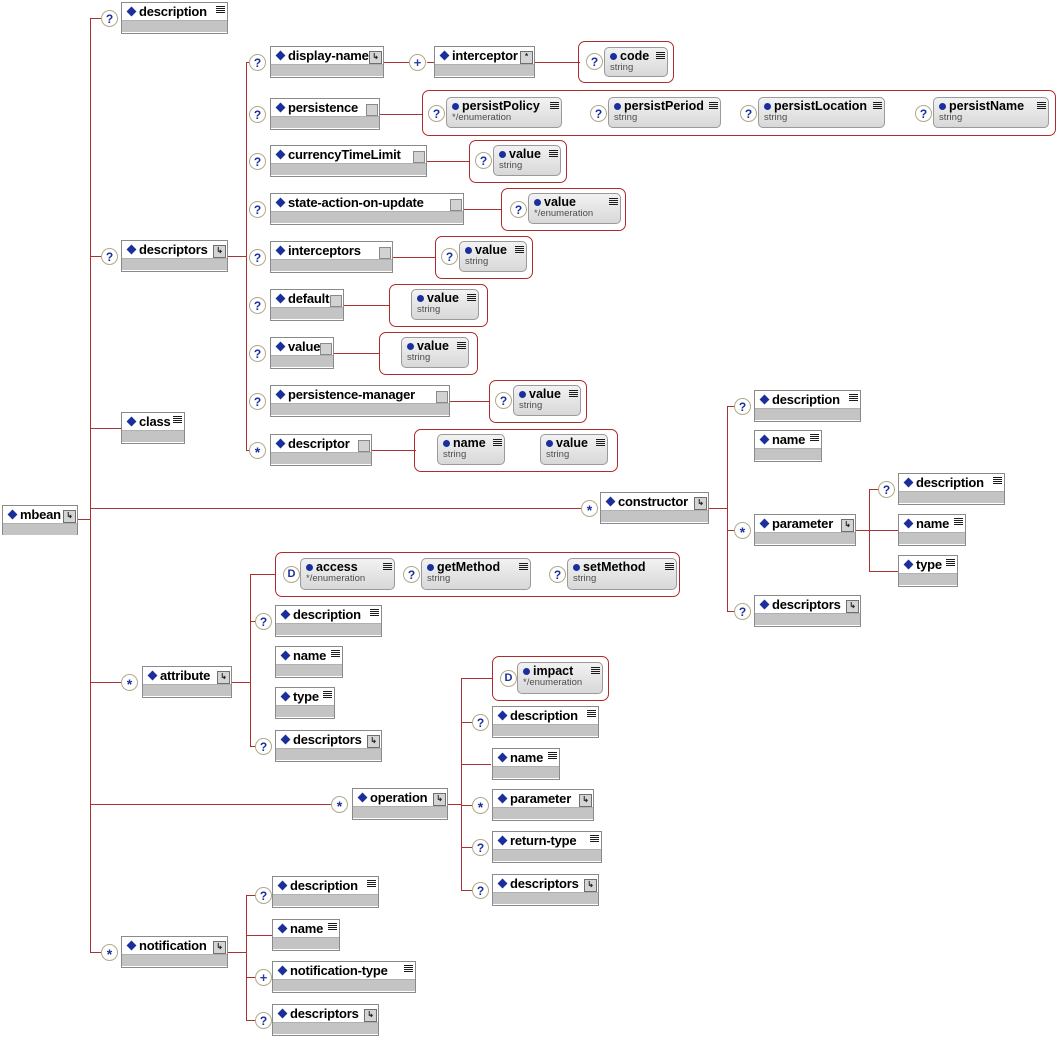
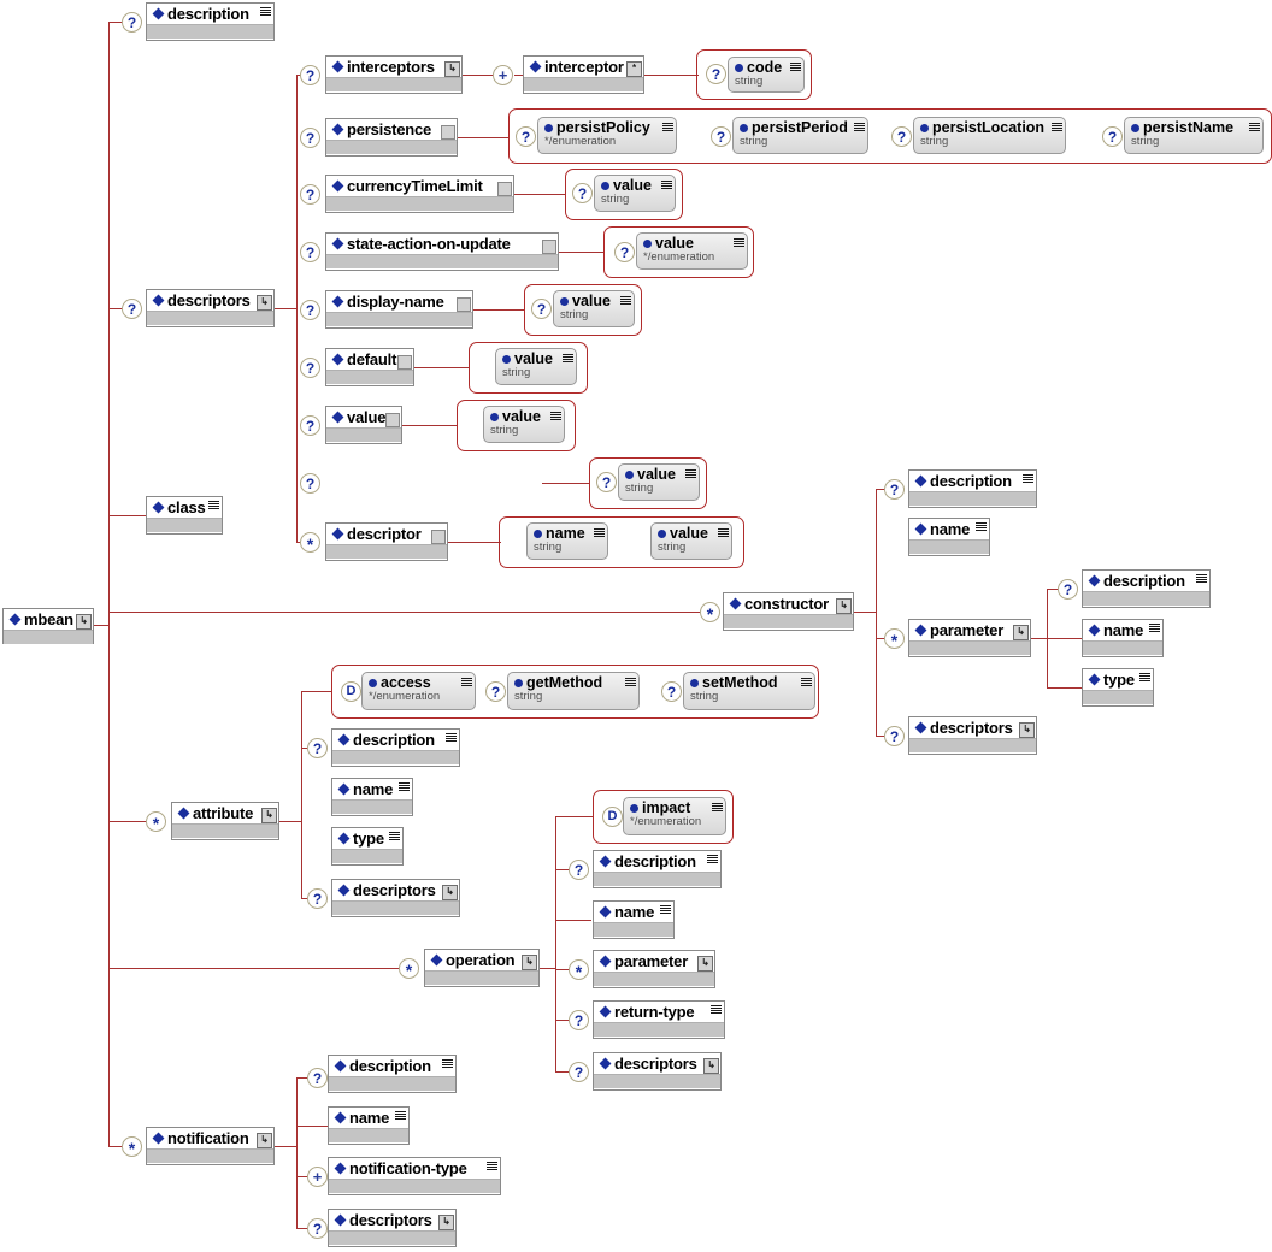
  mbean
  ↳
  ?
  description
  ?
  descriptors
  ↳
  class
  ?
- display-name
+ interceptors
  ↳
  +
  interceptor
  *
  ?
  code
  string
  ?
  persistence
  ?
  persistPolicy
  */enumeration
  ?
  persistPeriod
  string
  ?
  persistLocation
  string
  ?
  persistName
  string
  ?
  currencyTimeLimit
  ?
  value
  string
  ?
  state-action-on-update
  ?
  value
  */enumeration
  ?
- interceptors
+ display-name
  ?
  value
  string
  ?
  default
  value
  string
  ?
  value
  value
  string
  ?
- persistence-manager
  ?
  value
  string
  *
  descriptor
  name
  string
  value
  string
  *
  constructor
  ↳
  ?
  description
  name
  *
  parameter
  ↳
  ?
  description
  name
  type
  ?
  descriptors
  ↳
  *
  attribute
  ↳
  D
  access
  */enumeration
  ?
  getMethod
  string
  ?
  setMethod
  string
  ?
  description
  name
  type
  ?
  descriptors
  ↳
  *
  operation
  ↳
  D
  impact
  */enumeration
  ?
  description
  name
  *
  parameter
  ↳
  ?
  return-type
  ?
  descriptors
  ↳
  *
  notification
  ↳
  ?
  description
  name
  +
  notification-type
  ?
  descriptors
  ↳
